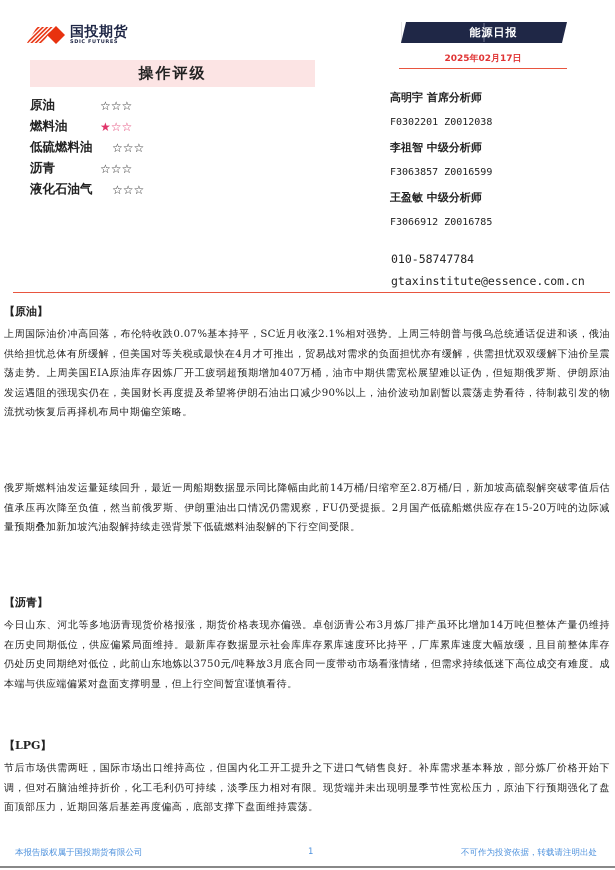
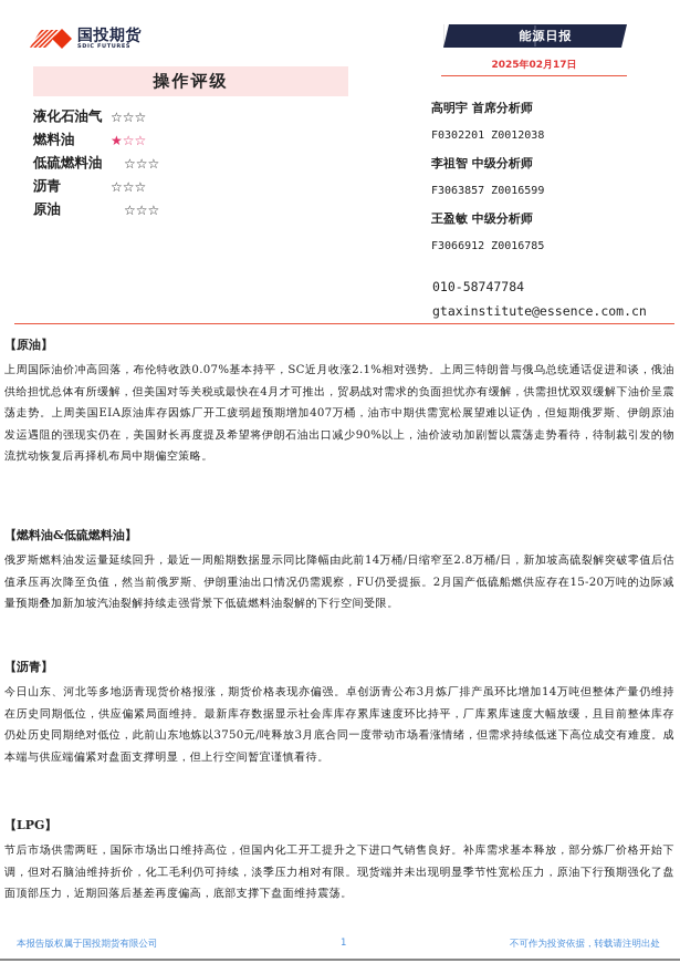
  国投期货
  操作评级
- 原油
+ 液化石油气
  ☆☆☆
  燃料油
  ★
  ☆☆
  低硫燃料油
  ☆☆☆
  沥青
  ☆☆☆
- 液化石油气
+ 原油
  ☆☆☆
  能源日报
  2025年02月17日
  高明宇 首席分析师
  F0302201 Z0012038
  李祖智 中级分析师
  F3063857 Z0016599
  王盈敏 中级分析师
  F3066912 Z0016785
  010-58747784
  gtaxinstitute@essence.com.cn
  【原油】
  上周国际油价冲高回落，布伦特收跌0.07%基本持平，SC近月收涨2.1%相对强势。上周三特朗普与俄乌总统通话促进和谈，俄油供给担忧总体有所缓解，但美国对等关税或最快在4月才可推出，贸易战对需求的负面担忧亦有缓解，供需担忧双双缓解下油价呈震荡走势。上周美国EIA原油库存因炼厂开工疲弱超预期增加407万桶，油市中期供需宽松展望难以证伪，但短期俄罗斯、伊朗原油发运遇阻的强现实仍在，美国财长再度提及希望将伊朗石油出口减少90%以上，油价波动加剧暂以震荡走势看待，待制裁引发的物流扰动恢复后再择机布局中期偏空策略。
+ 【燃料油&低硫燃料油】
  俄罗斯燃料油发运量延续回升，最近一周船期数据显示同比降幅由此前14万桶/日缩窄至2.8万桶/日，新加坡高硫裂解突破零值后估值承压再次降至负值，然当前俄罗斯、伊朗重油出口情况仍需观察，FU仍受提振。2月国产低硫船燃供应存在15-20万吨的边际减量预期叠加新加坡汽油裂解持续走强背景下低硫燃料油裂解的下行空间受限。
  【沥青】
  今日山东、河北等多地沥青现货价格报涨，期货价格表现亦偏强。卓创沥青公布3月炼厂排产虽环比增加14万吨但整体产量仍维持在历史同期低位，供应偏紧局面维持。最新库存数据显示社会库库存累库速度环比持平，厂库累库速度大幅放缓，且目前整体库存仍处历史同期绝对低位，此前山东地炼以3750元/吨释放3月底合同一度带动市场看涨情绪，但需求持续低迷下高位成交有难度。成本端与供应端偏紧对盘面支撑明显，但上行空间暂宜谨慎看待。
  【LPG】
  节后市场供需两旺，国际市场出口维持高位，但国内化工开工提升之下进口气销售良好。补库需求基本释放，部分炼厂价格开始下调，但对石脑油维持折价，化工毛利仍可持续，淡季压力相对有限。现货端并未出现明显季节性宽松压力，原油下行预期强化了盘面顶部压力，近期回落后基差再度偏高，底部支撑下盘面维持震荡。
  本报告版权属于国投期货有限公司
  1
  不可作为投资依据，转载请注明出处
